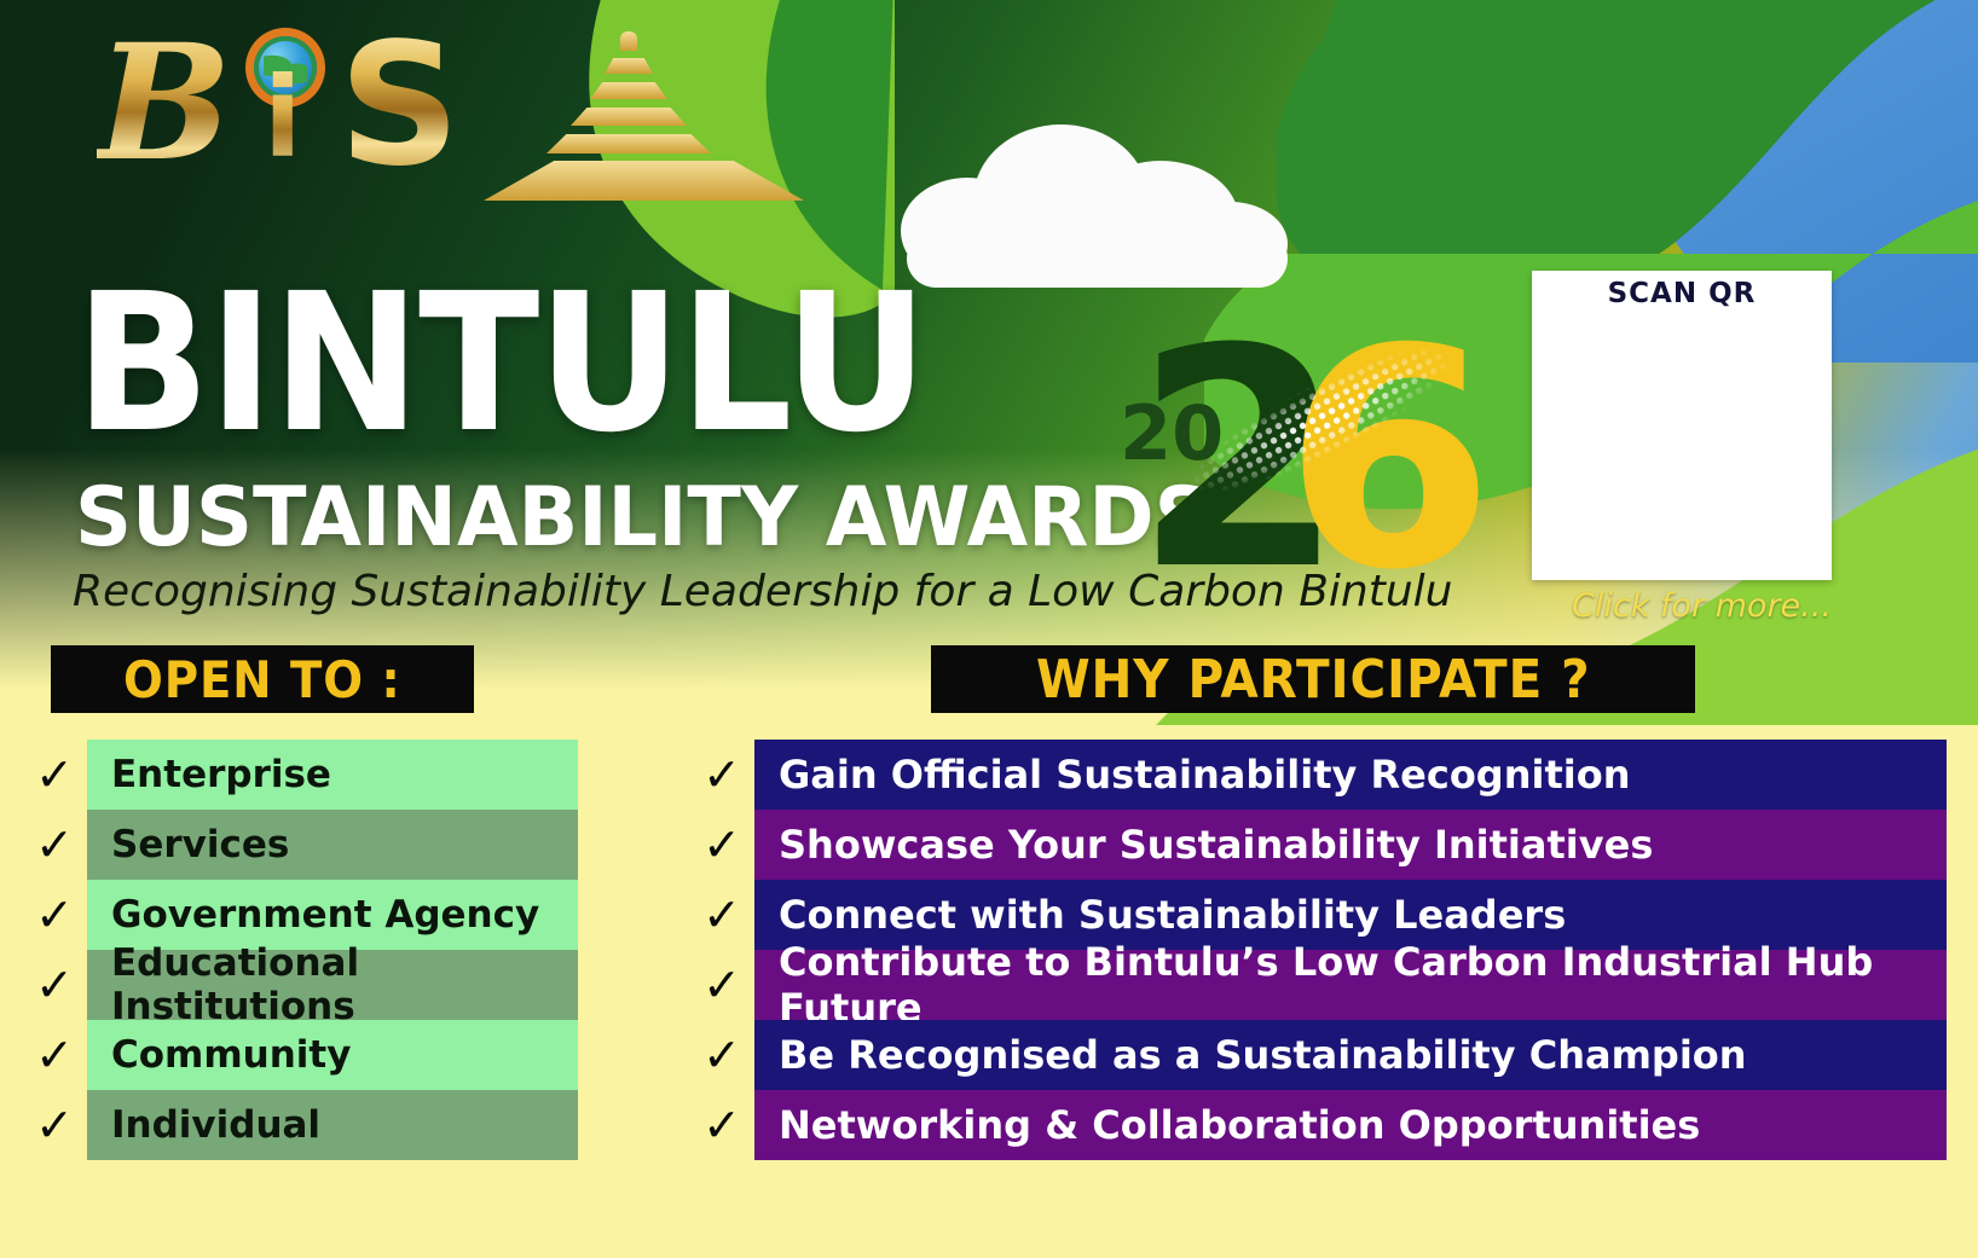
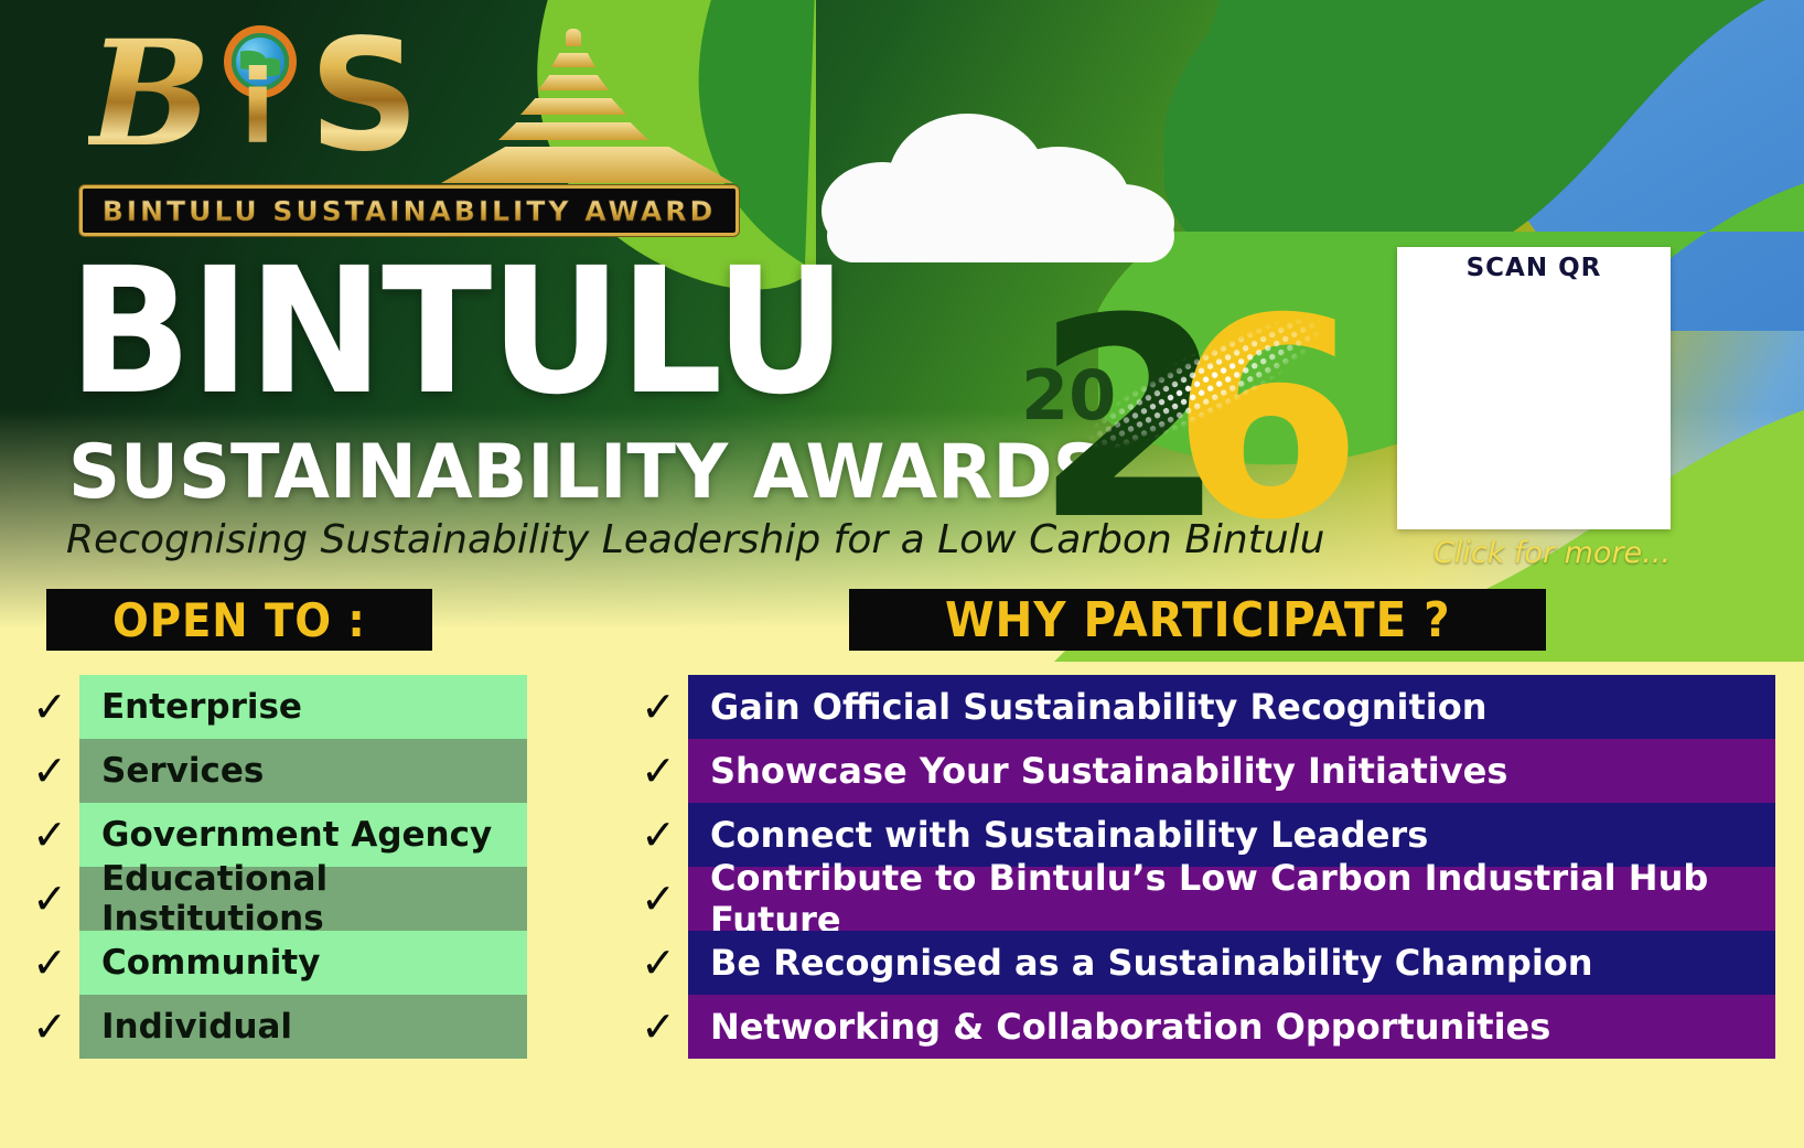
  B
  i
  S
+ BINTULU SUSTAINABILITY AWARD
  BINTULU
  SUSTAINABILITY AWARD
  Recognising Sustainability Leadership for a Low Carbon Bintulu
  SCAN QR
  Click for more...
  OPEN TO :
  WHY PARTICIPATE ?
  ✓
  Enterprise
  ✓
  Services
  ✓
  Government Agency
  ✓
  Educational Institutions
  ✓
  Community
  ✓
  Individual
  ✓
  Gain Official Sustainability Recognition
  ✓
  Showcase Your Sustainability Initiatives
  ✓
  Connect with Sustainability Leaders
  ✓
  Contribute to Bintulu’s Low Carbon Industrial Hub Future
  ✓
  Be Recognised as a Sustainability Champion
  ✓
  Networking & Collaboration Opportunities
